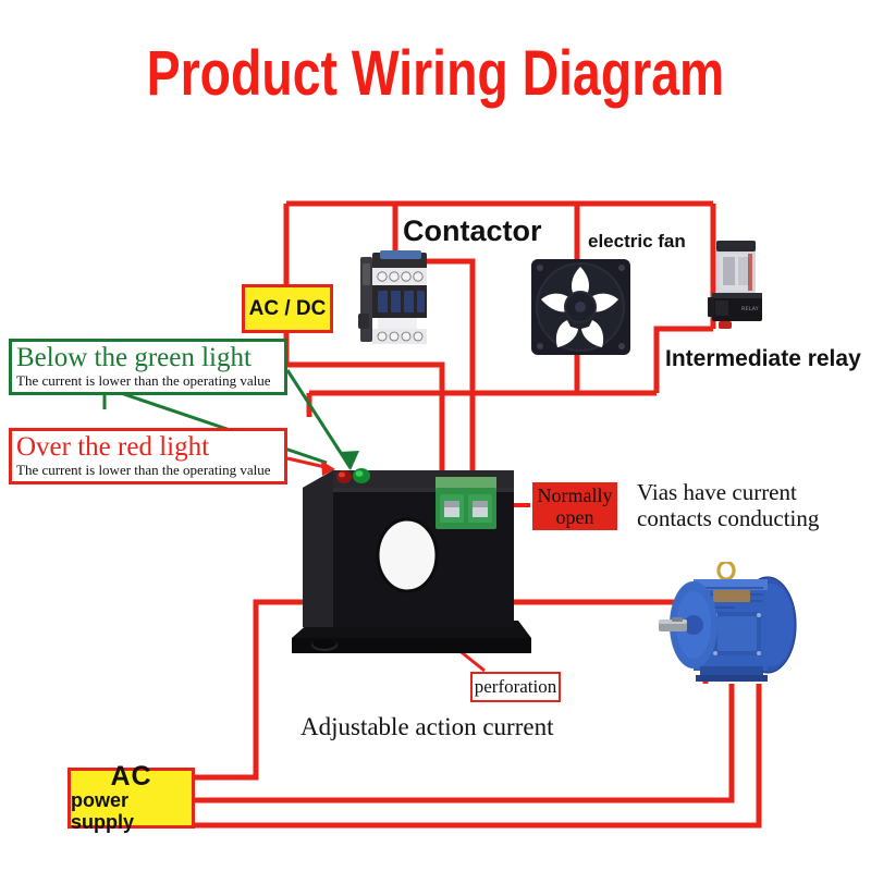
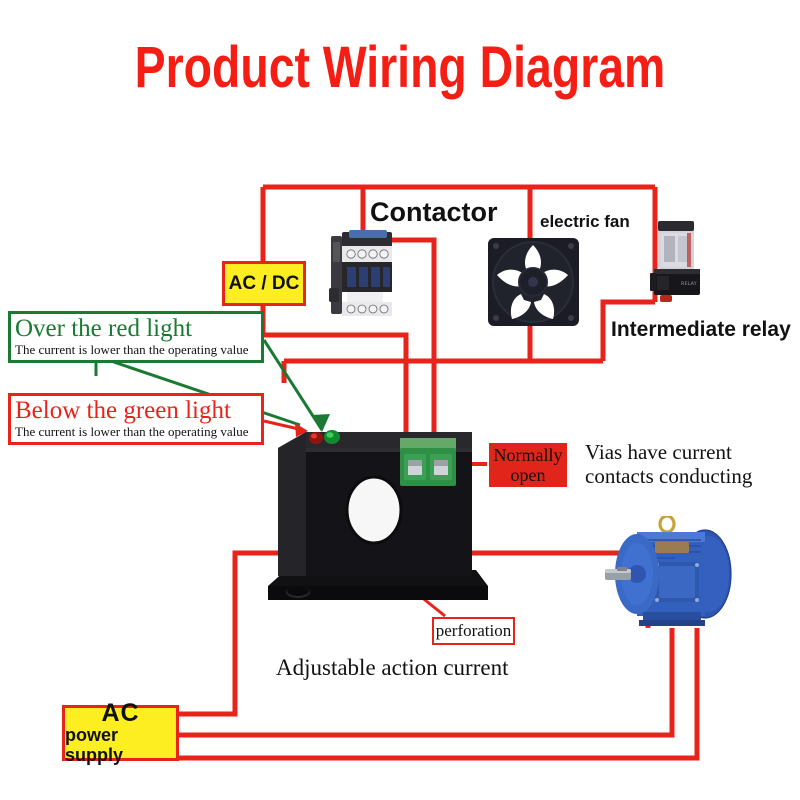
  Product Wiring Diagram
  AC / DC
  AC
  power supply
- Below the green light
+ Over the red light
  The current is lower than the operating value
- Over the red light
+ Below the green light
  The current is lower than the operating value
  Normally
  open
  perforation
  Contactor
  electric fan
  Intermediate relay
  Adjustable action current
  Vias have current
  contacts conducting
